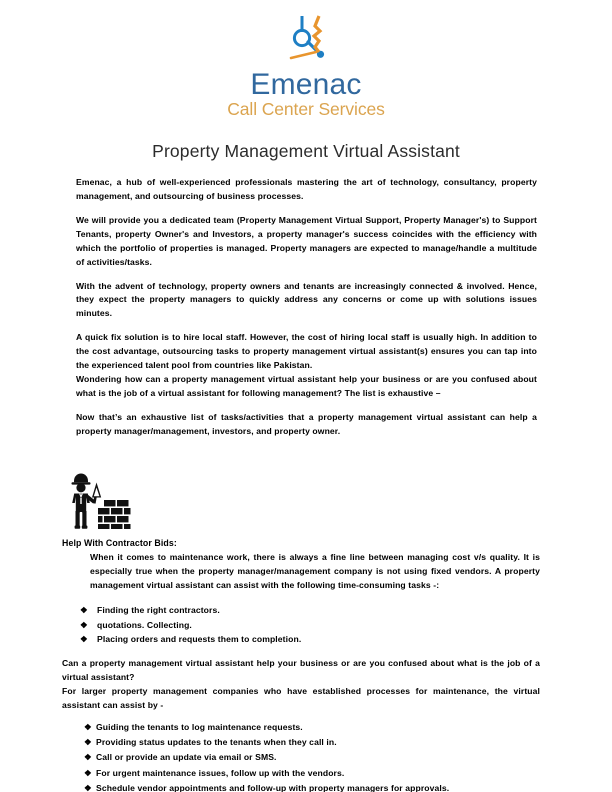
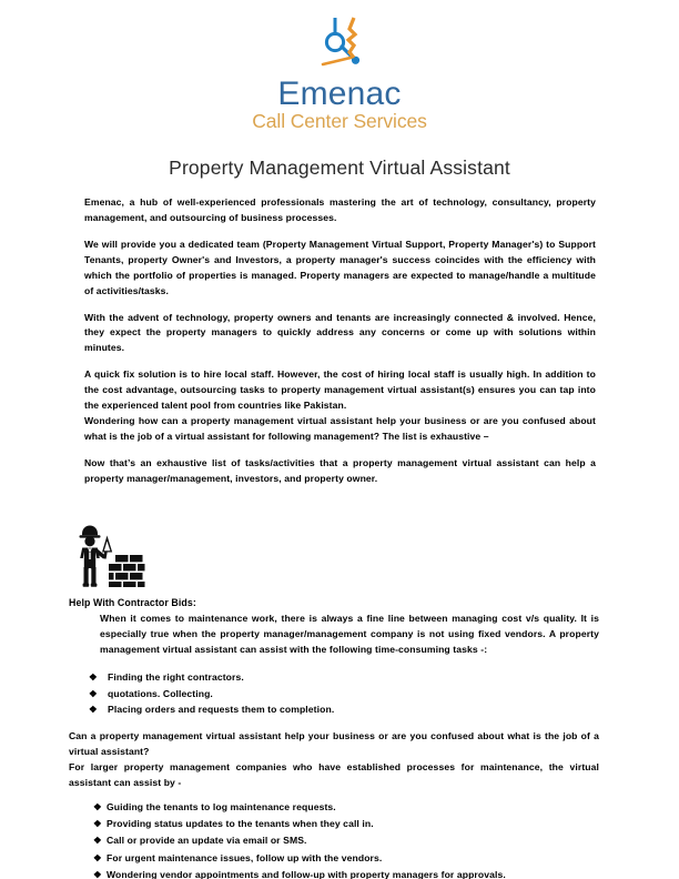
  Emenac
  Call Center Services
  Property Management Virtual Assistant
  Emenac, a hub of well-experienced professionals mastering the art of technology, consultancy, property management, and outsourcing of business processes.
  We will provide you a dedicated team (Property Management Virtual Support, Property Manager's) to Support Tenants, property Owner's and Investors, a property manager's success coincides with the efficiency with which the portfolio of properties is managed. Property managers are expected to manage/handle a multitude of activities/tasks.
- With the advent of technology, property owners and tenants are increasingly connected & involved. Hence, they expect the property managers to quickly address any concerns or come up with solutions issues minutes.
+ With the advent of technology, property owners and tenants are increasingly connected & involved. Hence, they expect the property managers to quickly address any concerns or come up with solutions within minutes.
  A quick fix solution is to hire local staff. However, the cost of hiring local staff is usually high. In addition to the cost advantage, outsourcing tasks to property management virtual assistant(s) ensures you can tap into the experienced talent pool from countries like Pakistan.
  Wondering how can a property management virtual assistant help your business or are you confused about what is the job of a virtual assistant for following management? The list is exhaustive –
  Now that’s an exhaustive list of tasks/activities that a property management virtual assistant can help a property manager/management, investors, and property owner.
  Help With Contractor Bids:
  When it comes to maintenance work, there is always a fine line between managing cost v/s quality. It is especially true when the property manager/management company is not using fixed vendors. A property management virtual assistant can assist with the following time-consuming tasks -:
  ❖
  Finding the right contractors.
  ❖
  quotations. Collecting.
  ❖
  Placing orders and requests them to completion.
  Can a property management virtual assistant help your business or are you confused about what is the job of a virtual assistant?
  For larger property management companies who have established processes for maintenance, the virtual assistant can assist by -
  ❖
  Guiding the tenants to log maintenance requests.
  ❖
  Providing status updates to the tenants when they call in.
  ❖
  Call or provide an update via email or SMS.
  ❖
  For urgent maintenance issues, follow up with the vendors.
  ❖
- Schedule vendor appointments and follow-up with property managers for approvals.
+ Wondering vendor appointments and follow-up with property managers for approvals.
